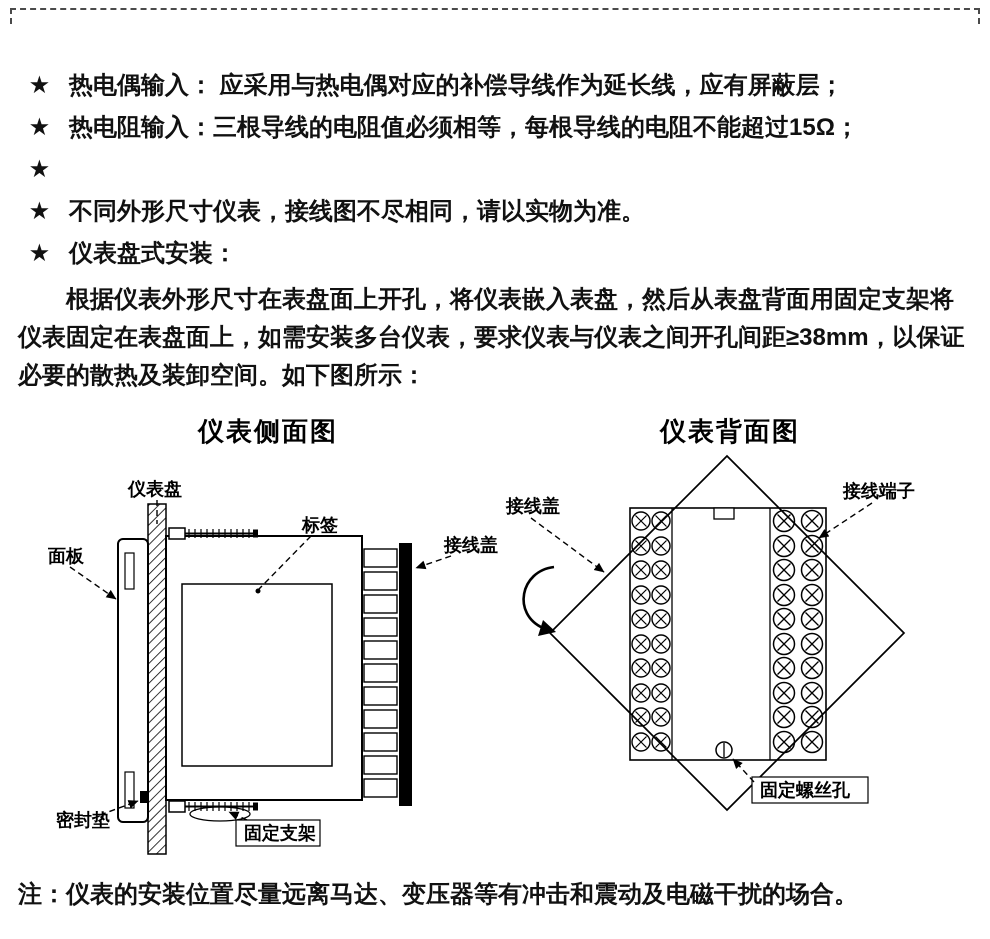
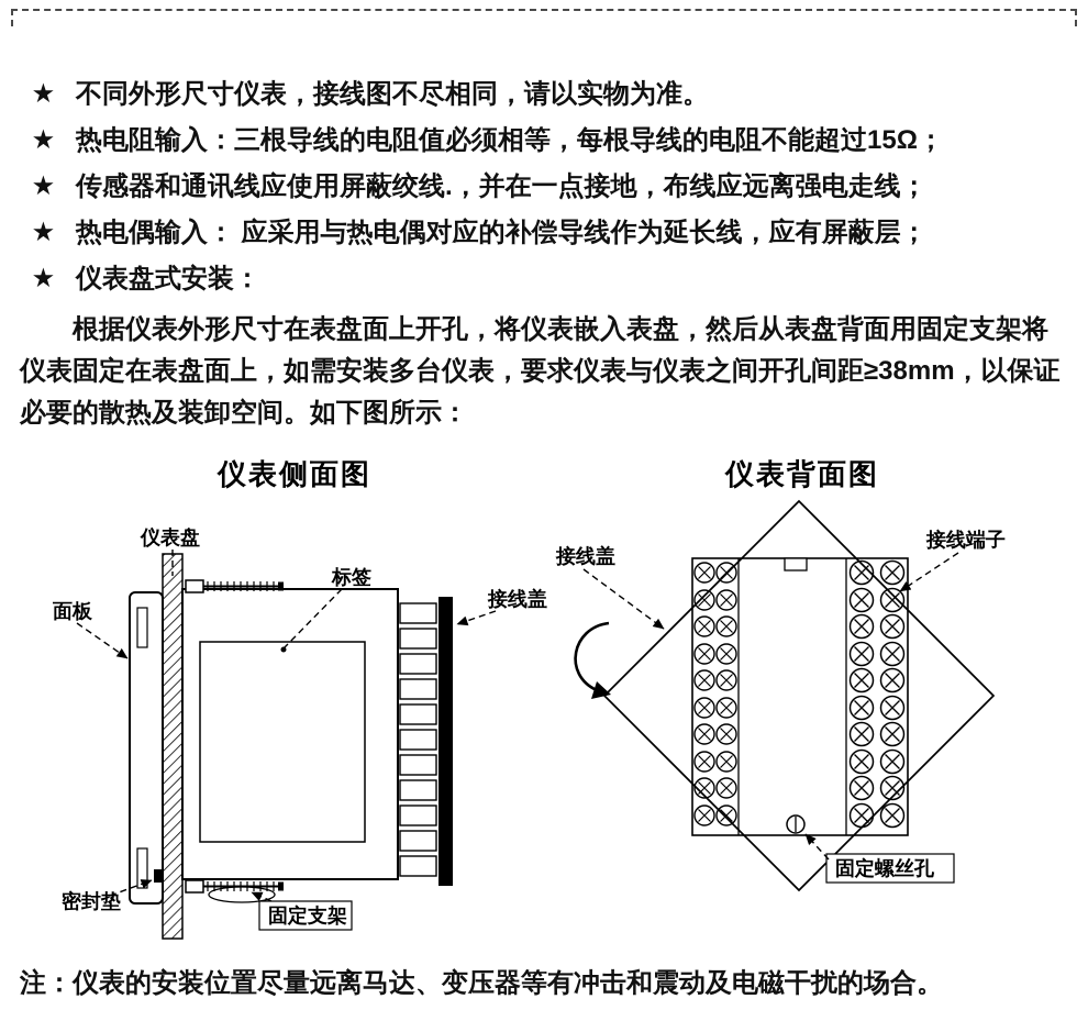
  ★
- 热电偶输入： 应采用与热电偶对应的补偿导线作为延长线，应有屏蔽层；
+ 不同外形尺寸仪表，接线图不尽相同，请以实物为准。
  ★
  热电阻输入：三根导线的电阻值必须相等，每根导线的电阻不能超过15Ω；
  ★
+ 传感器和通讯线应使用屏蔽绞线.，并在一点接地，布线应远离强电走线；
  ★
- 不同外形尺寸仪表，接线图不尽相同，请以实物为准。
+ 热电偶输入： 应采用与热电偶对应的补偿导线作为延长线，应有屏蔽层；
  ★
  仪表盘式安装：
  根据仪表外形尺寸在表盘面上开孔，将仪表嵌入表盘，然后从表盘背面用固定支架将仪表固定在表盘面上，如需安装多台仪表，要求仪表与仪表之间开孔间距≥38mm，以保证必要的散热及装卸空间。如下图所示：
  仪表侧面图
  仪表背面图
  仪表盘
  面板
  标签
  接线盖
  密封垫
  固定支架
  接线盖
  接线端子
  固定螺丝孔
  注：仪表的安装位置尽量远离马达、变压器等有冲击和震动及电磁干扰的场合。
